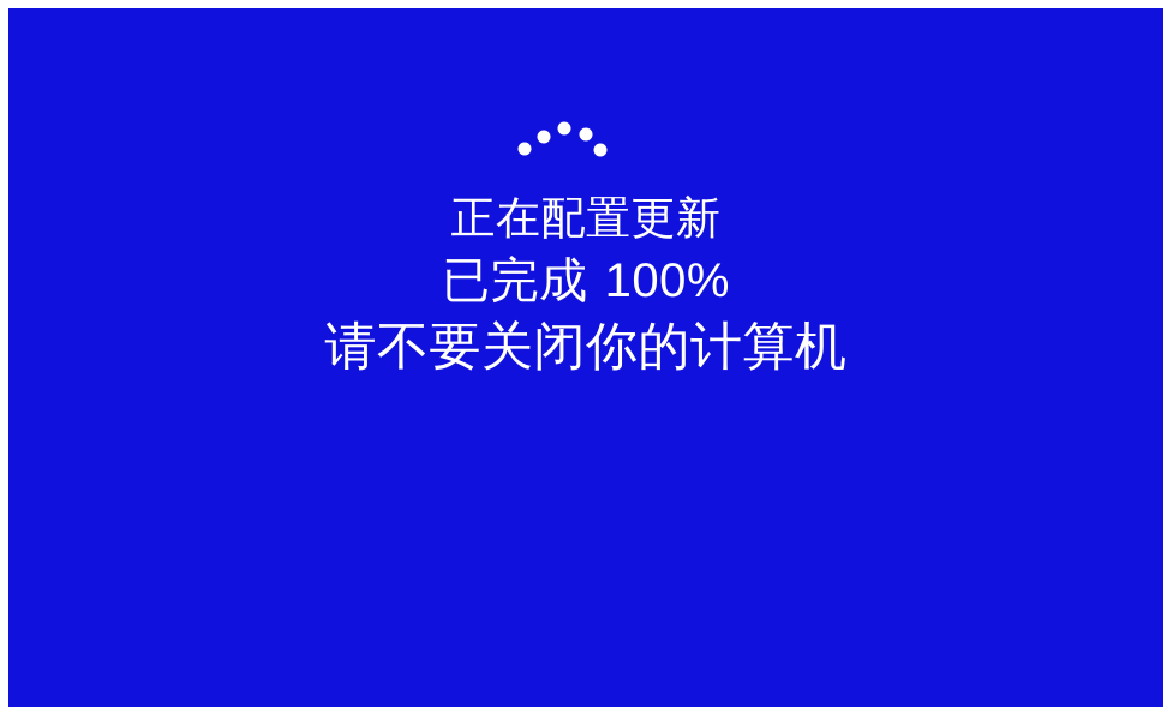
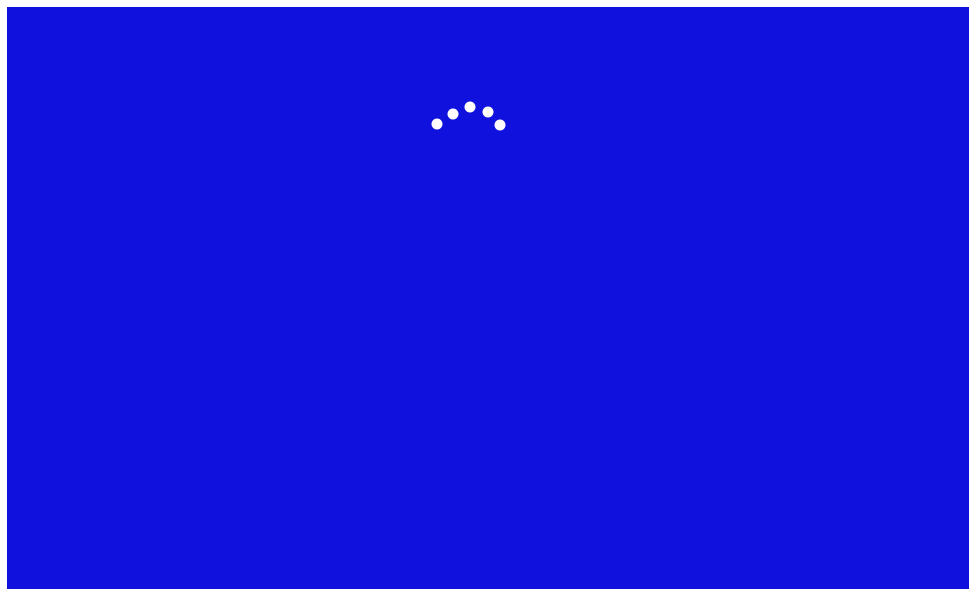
- 正在配置更新
- 已完成 100%
- 请不要关闭你的计算机
